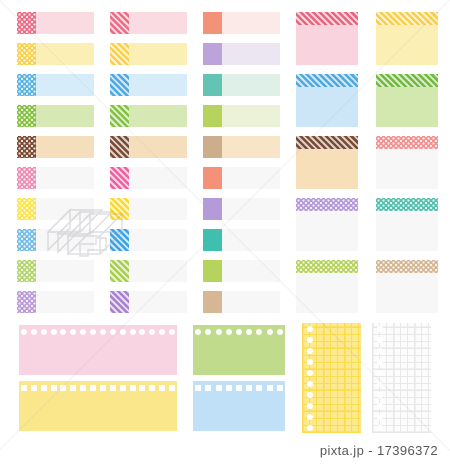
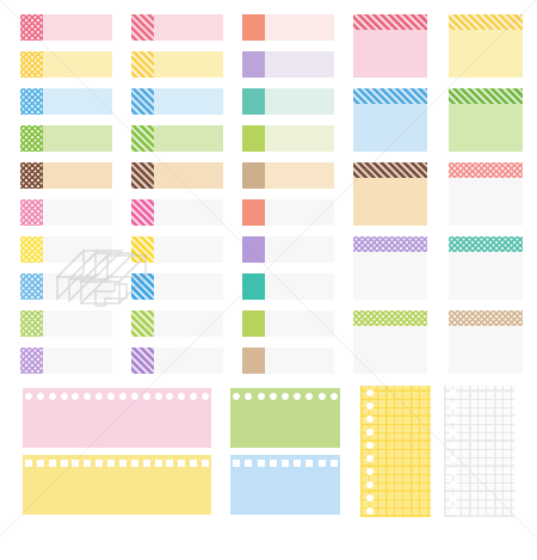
- pixta.jp - 17396372
